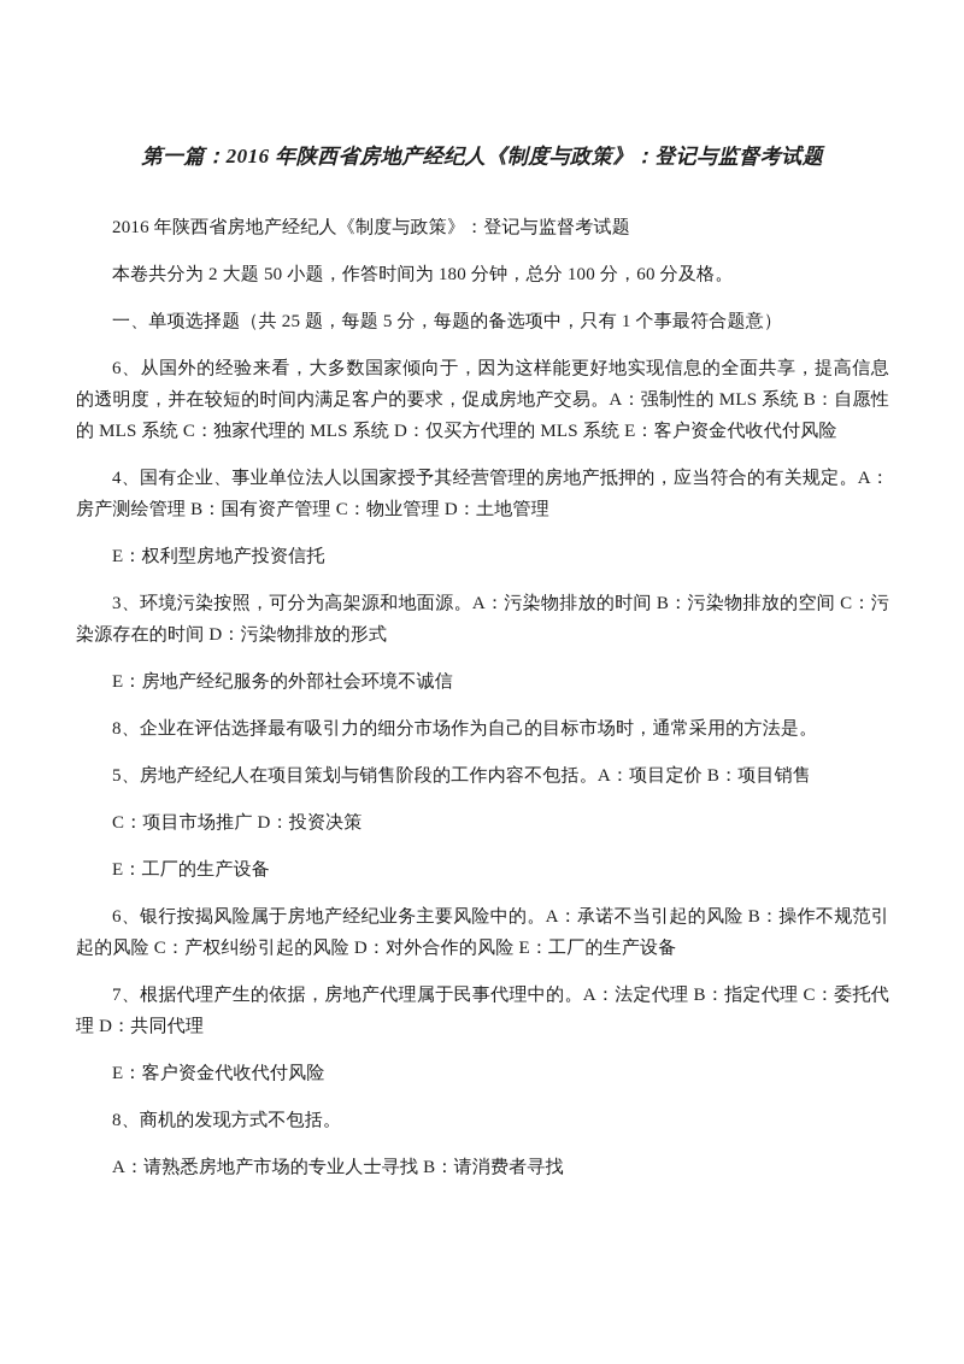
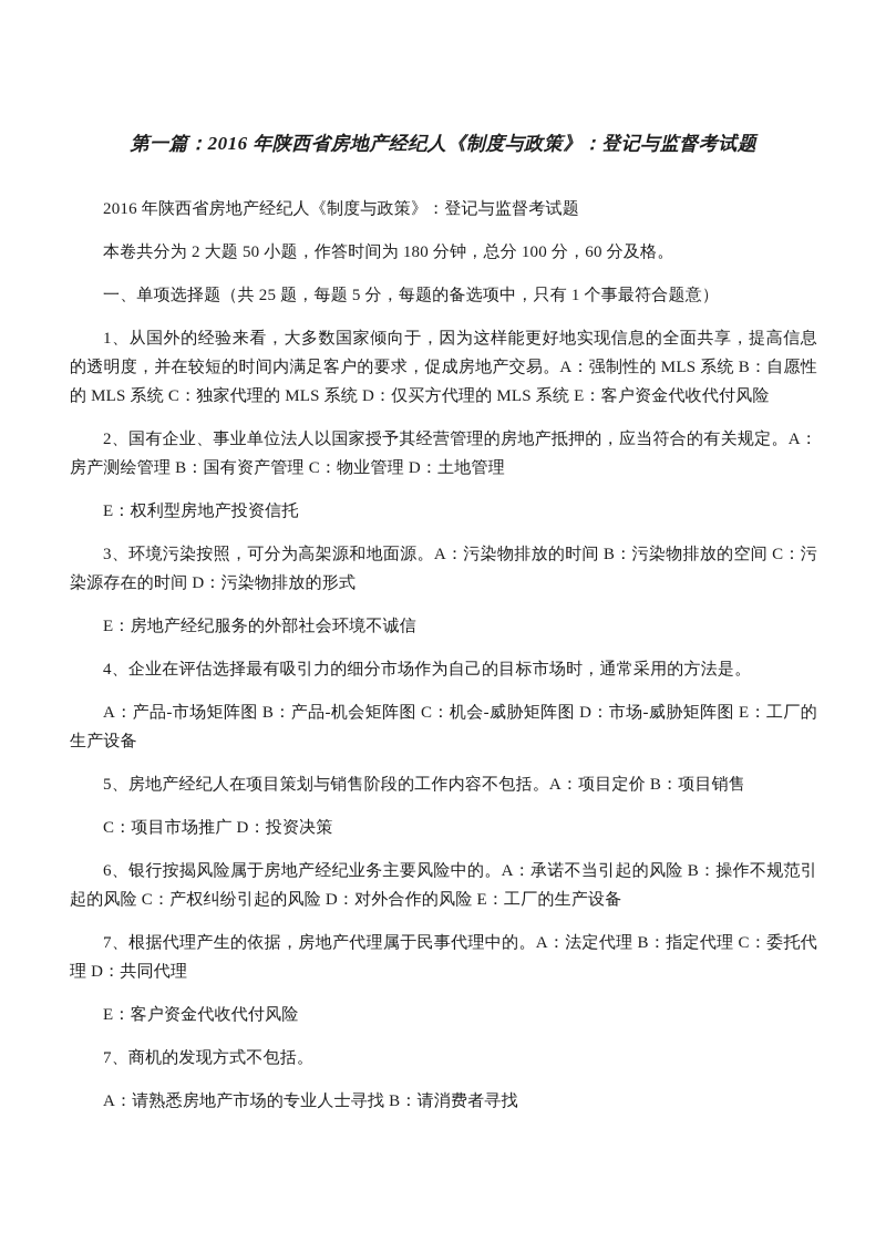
  第一篇：2016 年陕西省房地产经纪人《制度与政策》：登记与监督考试题
  2016 年陕西省房地产经纪人《制度与政策》：登记与监督考试题
  本卷共分为 2 大题 50 小题，作答时间为 180 分钟，总分 100 分，60 分及格。
  一、单项选择题（共 25 题，每题 5 分，每题的备选项中，只有 1 个事最符合题意）
- 6、从国外的经验来看，大多数国家倾向于，因为这样能更好地实现信息的全面共享，提高信息的透明度，并在较短的时间内满足客户的要求，促成房地产交易。A：强制性的 MLS 系统 B：自愿性的 MLS 系统 C：独家代理的 MLS 系统 D：仅买方代理的 MLS 系统 E：客户资金代收代付风险
+ 1、从国外的经验来看，大多数国家倾向于，因为这样能更好地实现信息的全面共享，提高信息的透明度，并在较短的时间内满足客户的要求，促成房地产交易。A：强制性的 MLS 系统 B：自愿性的 MLS 系统 C：独家代理的 MLS 系统 D：仅买方代理的 MLS 系统 E：客户资金代收代付风险
- 4、国有企业、事业单位法人以国家授予其经营管理的房地产抵押的，应当符合的有关规定。A：房产测绘管理 B：国有资产管理 C：物业管理 D：土地管理
+ 2、国有企业、事业单位法人以国家授予其经营管理的房地产抵押的，应当符合的有关规定。A：房产测绘管理 B：国有资产管理 C：物业管理 D：土地管理
  E：权利型房地产投资信托
  3、环境污染按照，可分为高架源和地面源。A：污染物排放的时间 B：污染物排放的空间 C：污染源存在的时间 D：污染物排放的形式
  E：房地产经纪服务的外部社会环境不诚信
- 8、企业在评估选择最有吸引力的细分市场作为自己的目标市场时，通常采用的方法是。
+ 4、企业在评估选择最有吸引力的细分市场作为自己的目标市场时，通常采用的方法是。
+ A：产品-市场矩阵图 B：产品-机会矩阵图 C：机会-威胁矩阵图 D：市场-威胁矩阵图 E：工厂的生产设备
  5、房地产经纪人在项目策划与销售阶段的工作内容不包括。A：项目定价 B：项目销售
  C：项目市场推广 D：投资决策
- E：工厂的生产设备
  6、银行按揭风险属于房地产经纪业务主要风险中的。A：承诺不当引起的风险 B：操作不规范引起的风险 C：产权纠纷引起的风险 D：对外合作的风险 E：工厂的生产设备
  7、根据代理产生的依据，房地产代理属于民事代理中的。A：法定代理 B：指定代理 C：委托代理 D：共同代理
  E：客户资金代收代付风险
- 8、商机的发现方式不包括。
+ 7、商机的发现方式不包括。
  A：请熟悉房地产市场的专业人士寻找 B：请消费者寻找
